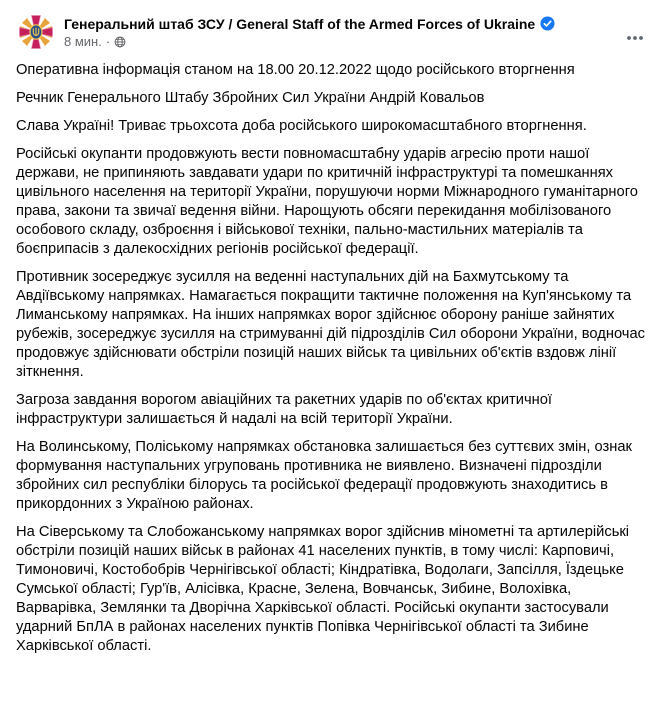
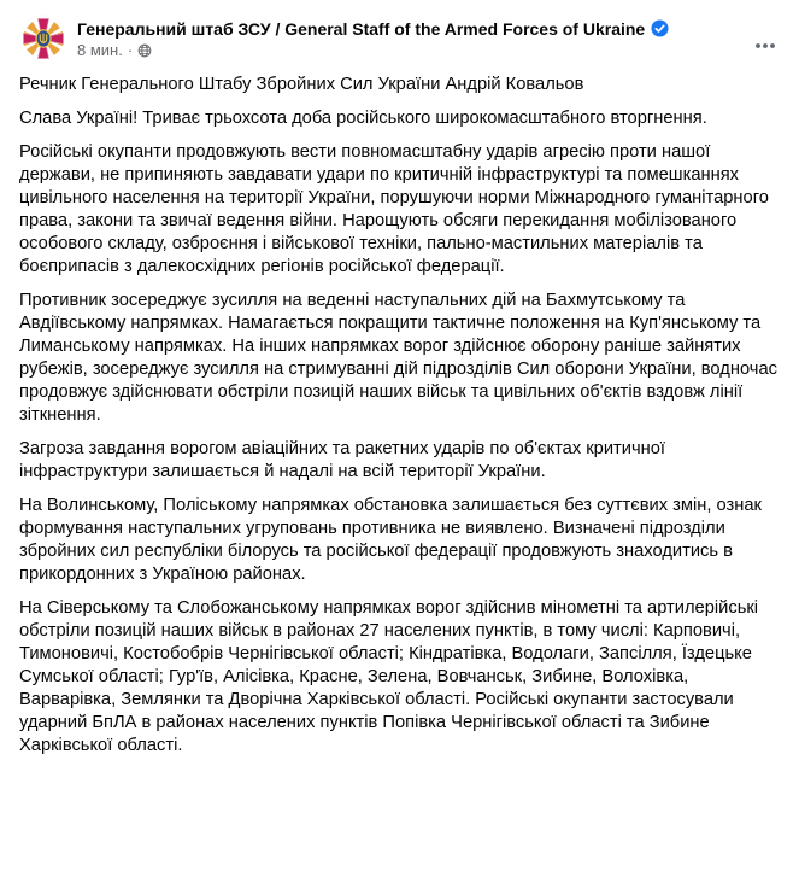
  Генеральний штаб ЗСУ / General Staff of the Armed Forces of Ukraine
  8 мин.
  ·
- Оперативна інформація станом на 18.00 20.12.2022 щодо російського вторгнення
  Речник Генерального Штабу Збройних Сил України Андрій Ковальов
  Слава Україні! Триває трьохсота доба російського широкомасштабного вторгнення.
  Російські окупанти продовжують вести повномасштабну ударів агресію проти нашої держави, не припиняють завдавати удари по критичній інфраструктурі та помешканнях цивільного населення на території України, порушуючи норми Міжнародного гуманітарного права, закони та звичаї ведення війни. Нарощують обсяги перекидання мобілізованого особового складу, озброєння і військової техніки, пально-мастильних матеріалів та боєприпасів з далекосхідних регіонів російської федерації.
  Противник зосереджує зусилля на веденні наступальних дій на Бахмутському та Авдіївському напрямках. Намагається покращити тактичне положення на Куп'янському та Лиманському напрямках. На інших напрямках ворог здійснює оборону раніше зайнятих рубежів, зосереджує зусилля на стримуванні дій підрозділів Сил оборони України, водночас продовжує здійснювати обстріли позицій наших військ та цивільних об'єктів вздовж лінії зіткнення.
  Загроза завдання ворогом авіаційних та ракетних ударів по об'єктах критичної інфраструктури залишається й надалі на всій території України.
  На Волинському, Поліському напрямках обстановка залишається без суттєвих змін, ознак формування наступальних угруповань противника не виявлено. Визначені підрозділи збройних сил республіки білорусь та російської федерації продовжують знаходитись в прикордонних з Україною районах.
- На Сіверському та Слобожанському напрямках ворог здійснив мінометні та артилерійські обстріли позицій наших військ в районах 41 населених пунктів, в тому числі: Карповичі, Тимоновичі, Костобобрів Чернігівської області; Кіндратівка, Водолаги, Запсілля, Їздецьке Сумської області; Гур'їв, Алісівка, Красне, Зелена, Вовчанськ, Зибине, Волохівка, Варварівка, Землянки та Дворічна Харківської області. Російські окупанти застосували ударний БпЛА в районах населених пунктів Попівка Чернігівської області та Зибине Харківської області.
+ На Сіверському та Слобожанському напрямках ворог здійснив мінометні та артилерійські обстріли позицій наших військ в районах 27 населених пунктів, в тому числі: Карповичі, Тимоновичі, Костобобрів Чернігівської області; Кіндратівка, Водолаги, Запсілля, Їздецьке Сумської області; Гур'їв, Алісівка, Красне, Зелена, Вовчанськ, Зибине, Волохівка, Варварівка, Землянки та Дворічна Харківської області. Російські окупанти застосували ударний БпЛА в районах населених пунктів Попівка Чернігівської області та Зибине Харківської області.
